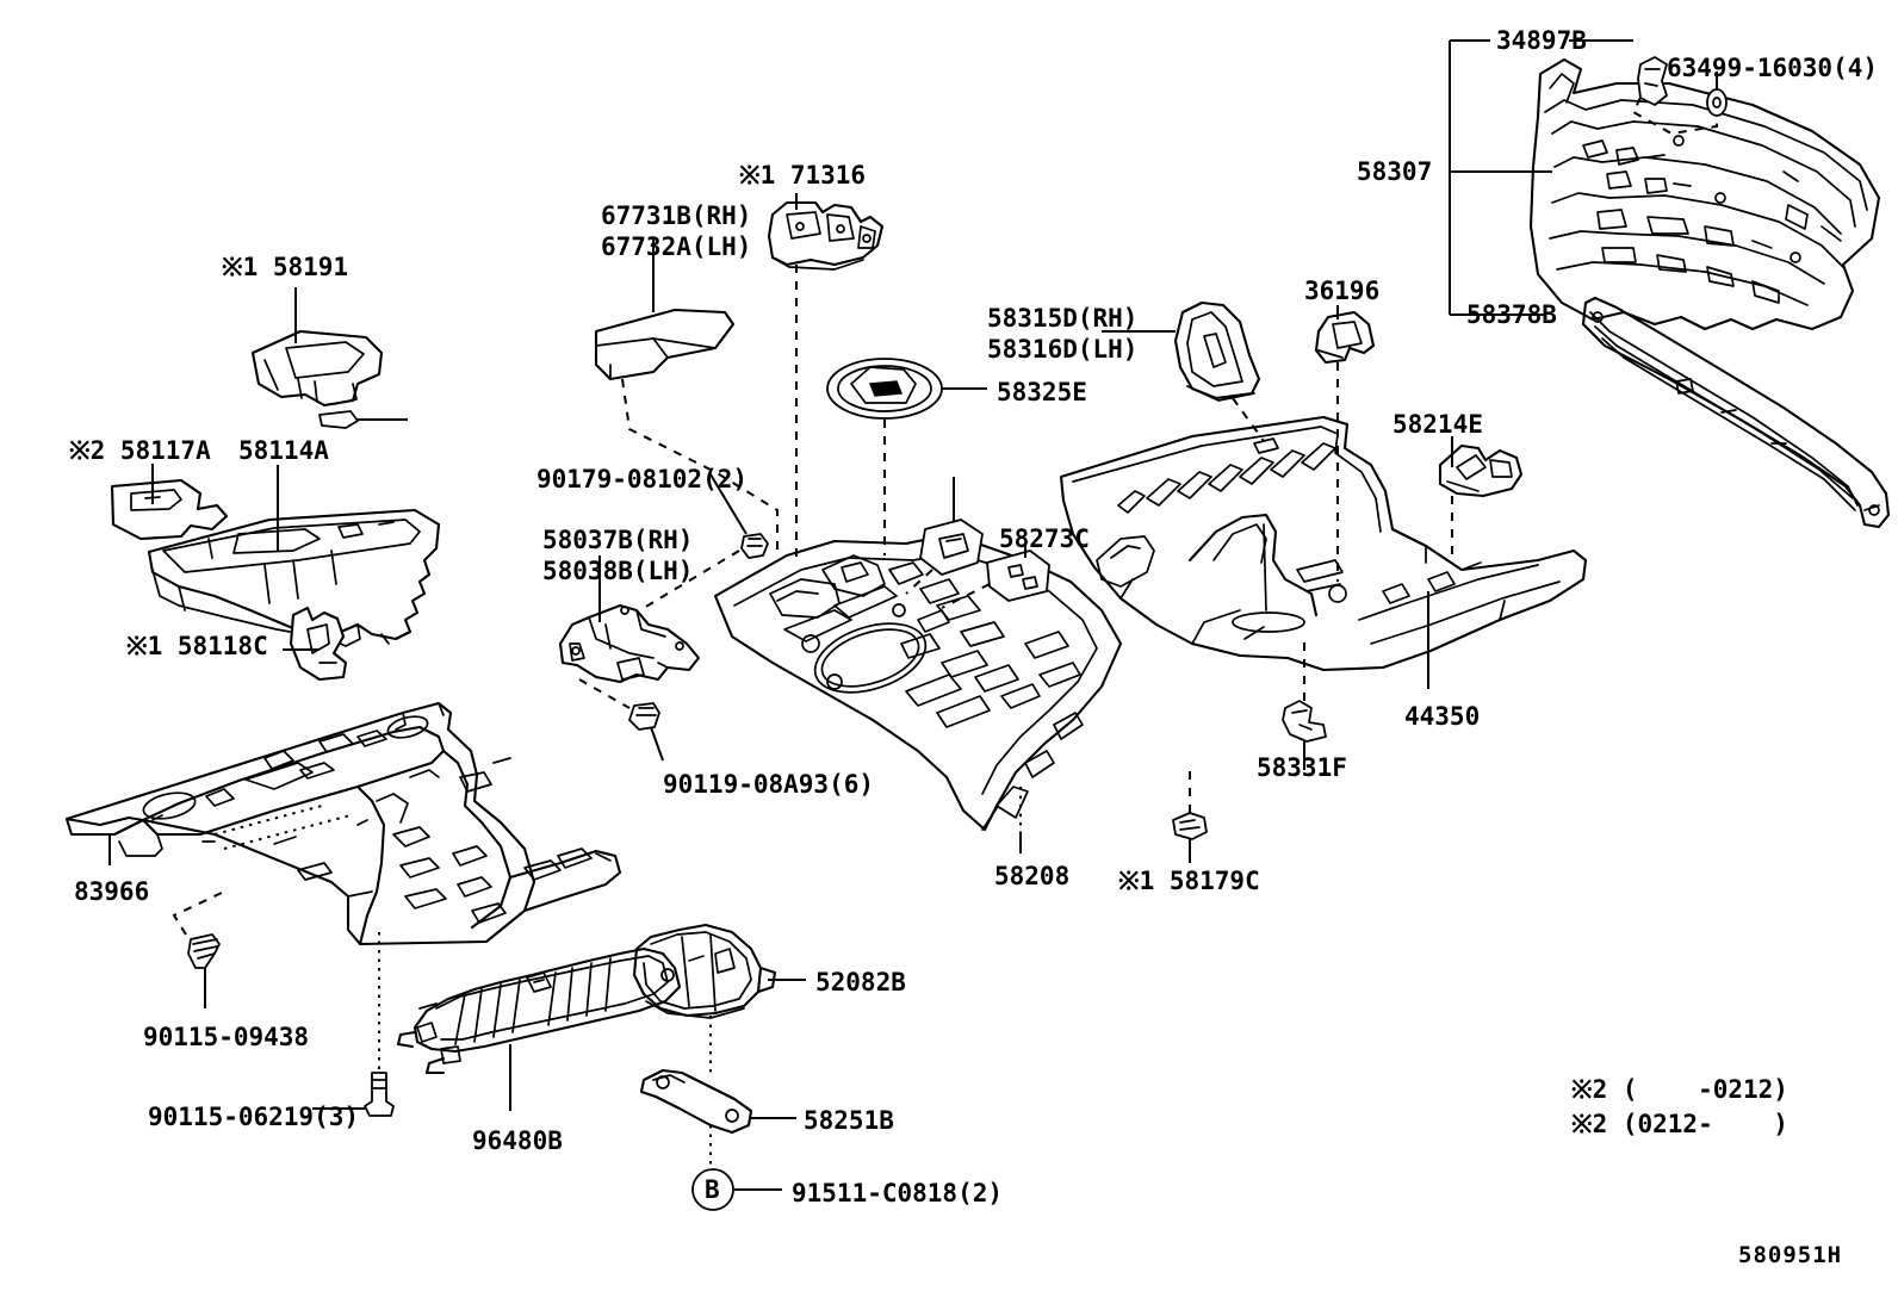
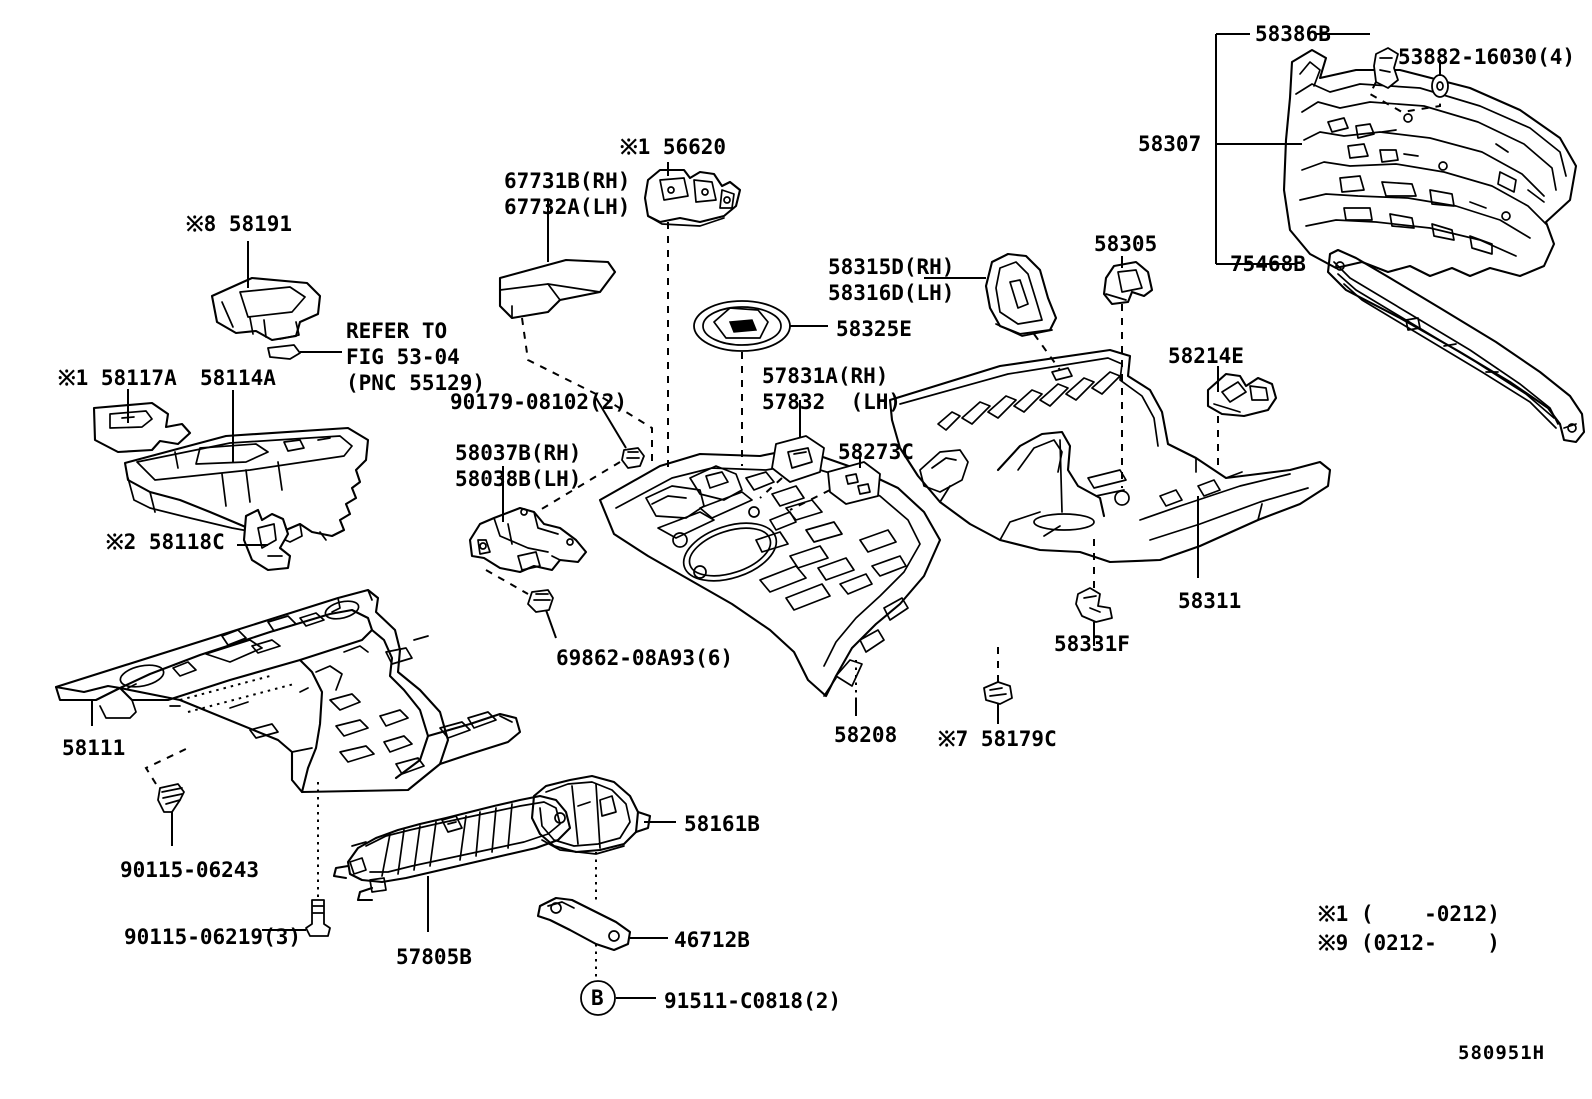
- ※1 58191
+ ※8 58191
- ※2 58117A
+ ※1 58117A
  58114A
+ REFER TO
+ FIG 53-04
+ (PNC 55129)
- ※1 58118C
+ ※2 58118C
- 83966
+ 58111
- 90115-09438
+ 90115-06243
  90115-06219(3)
  67731B(RH)
  67732A(LH)
- ※1 71316
+ ※1 56620
  90179-08102(2)
  58037B(RH)
  58038B(LH)
- 90119-08A93(6)
+ 69862-08A93(6)
  58208
- ※1 58179C
+ ※7 58179C
  58315D(RH)
  58316D(LH)
  58325E
+ 57831A(RH)
+ 57832 (LH)
  58273C
- 36196
+ 58305
  58214E
- 44350
+ 58311
  58331F
- 34897B
+ 58386B
- 63499-16030(4)
+ 53882-16030(4)
  58307
- 58378B
+ 75468B
- 52082B
+ 58161B
- 96480B
+ 57805B
- 58251B
+ 46712B
  91511-C0818(2)
  B
- ※2 ( -0212)
+ ※1 ( -0212)
- ※2 (0212- )
+ ※9 (0212- )
  580951H
